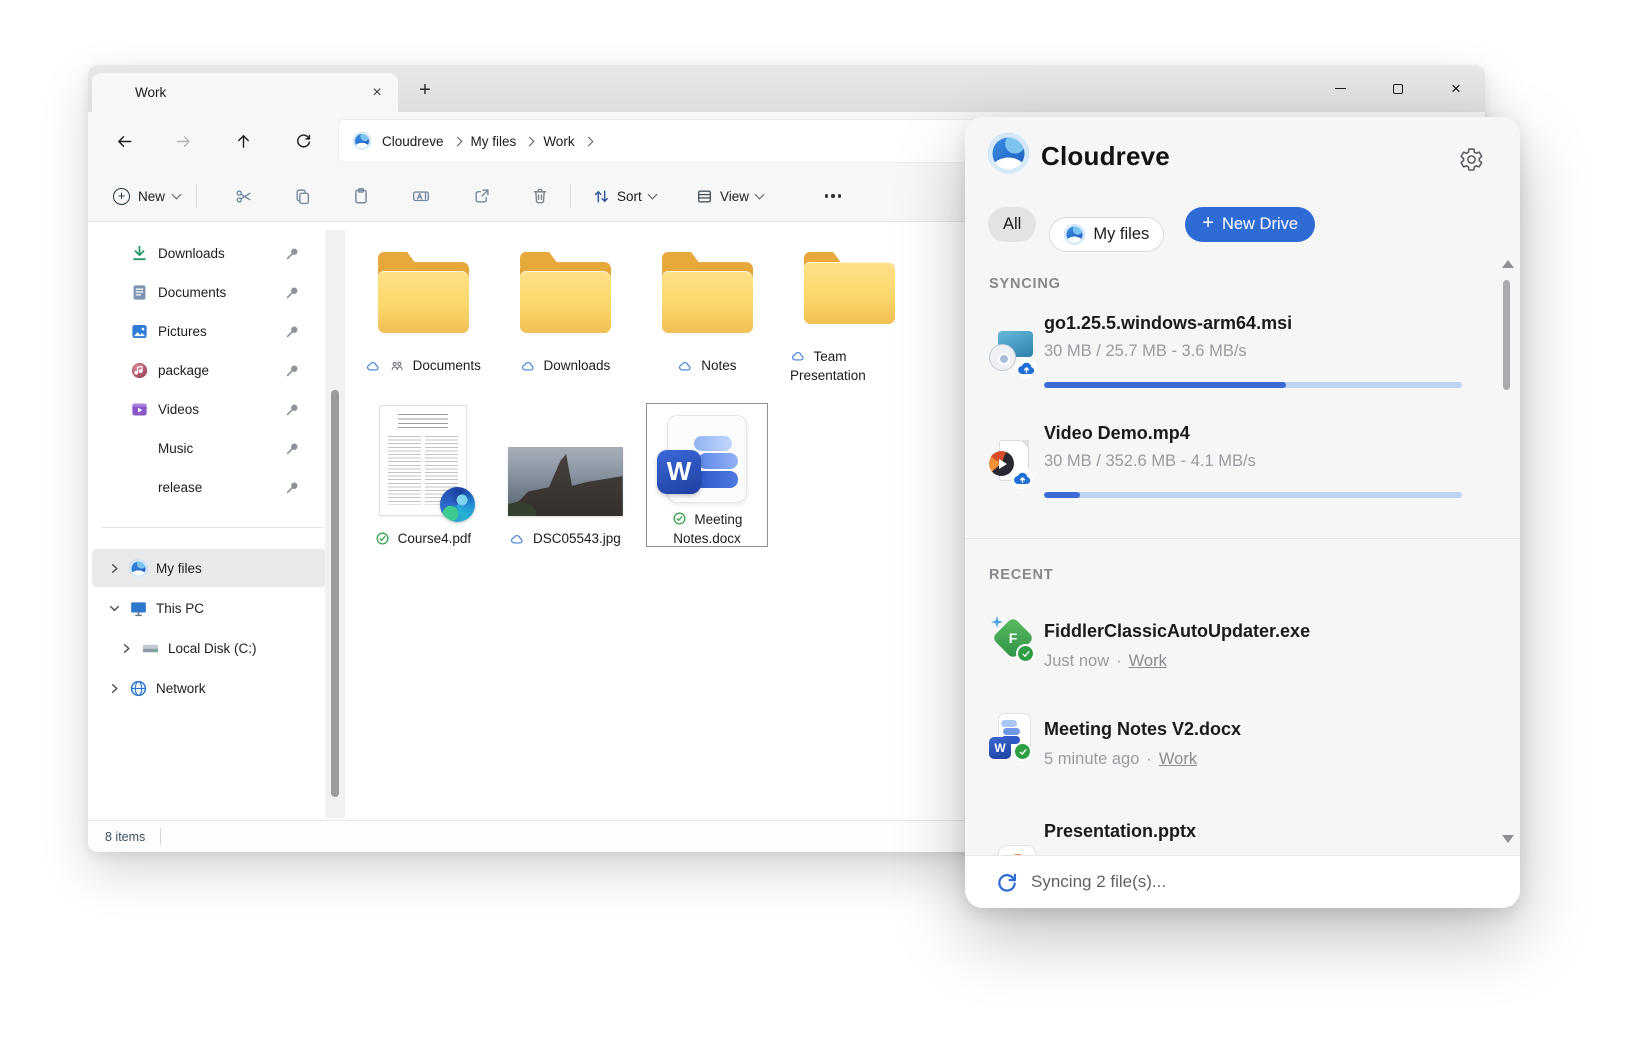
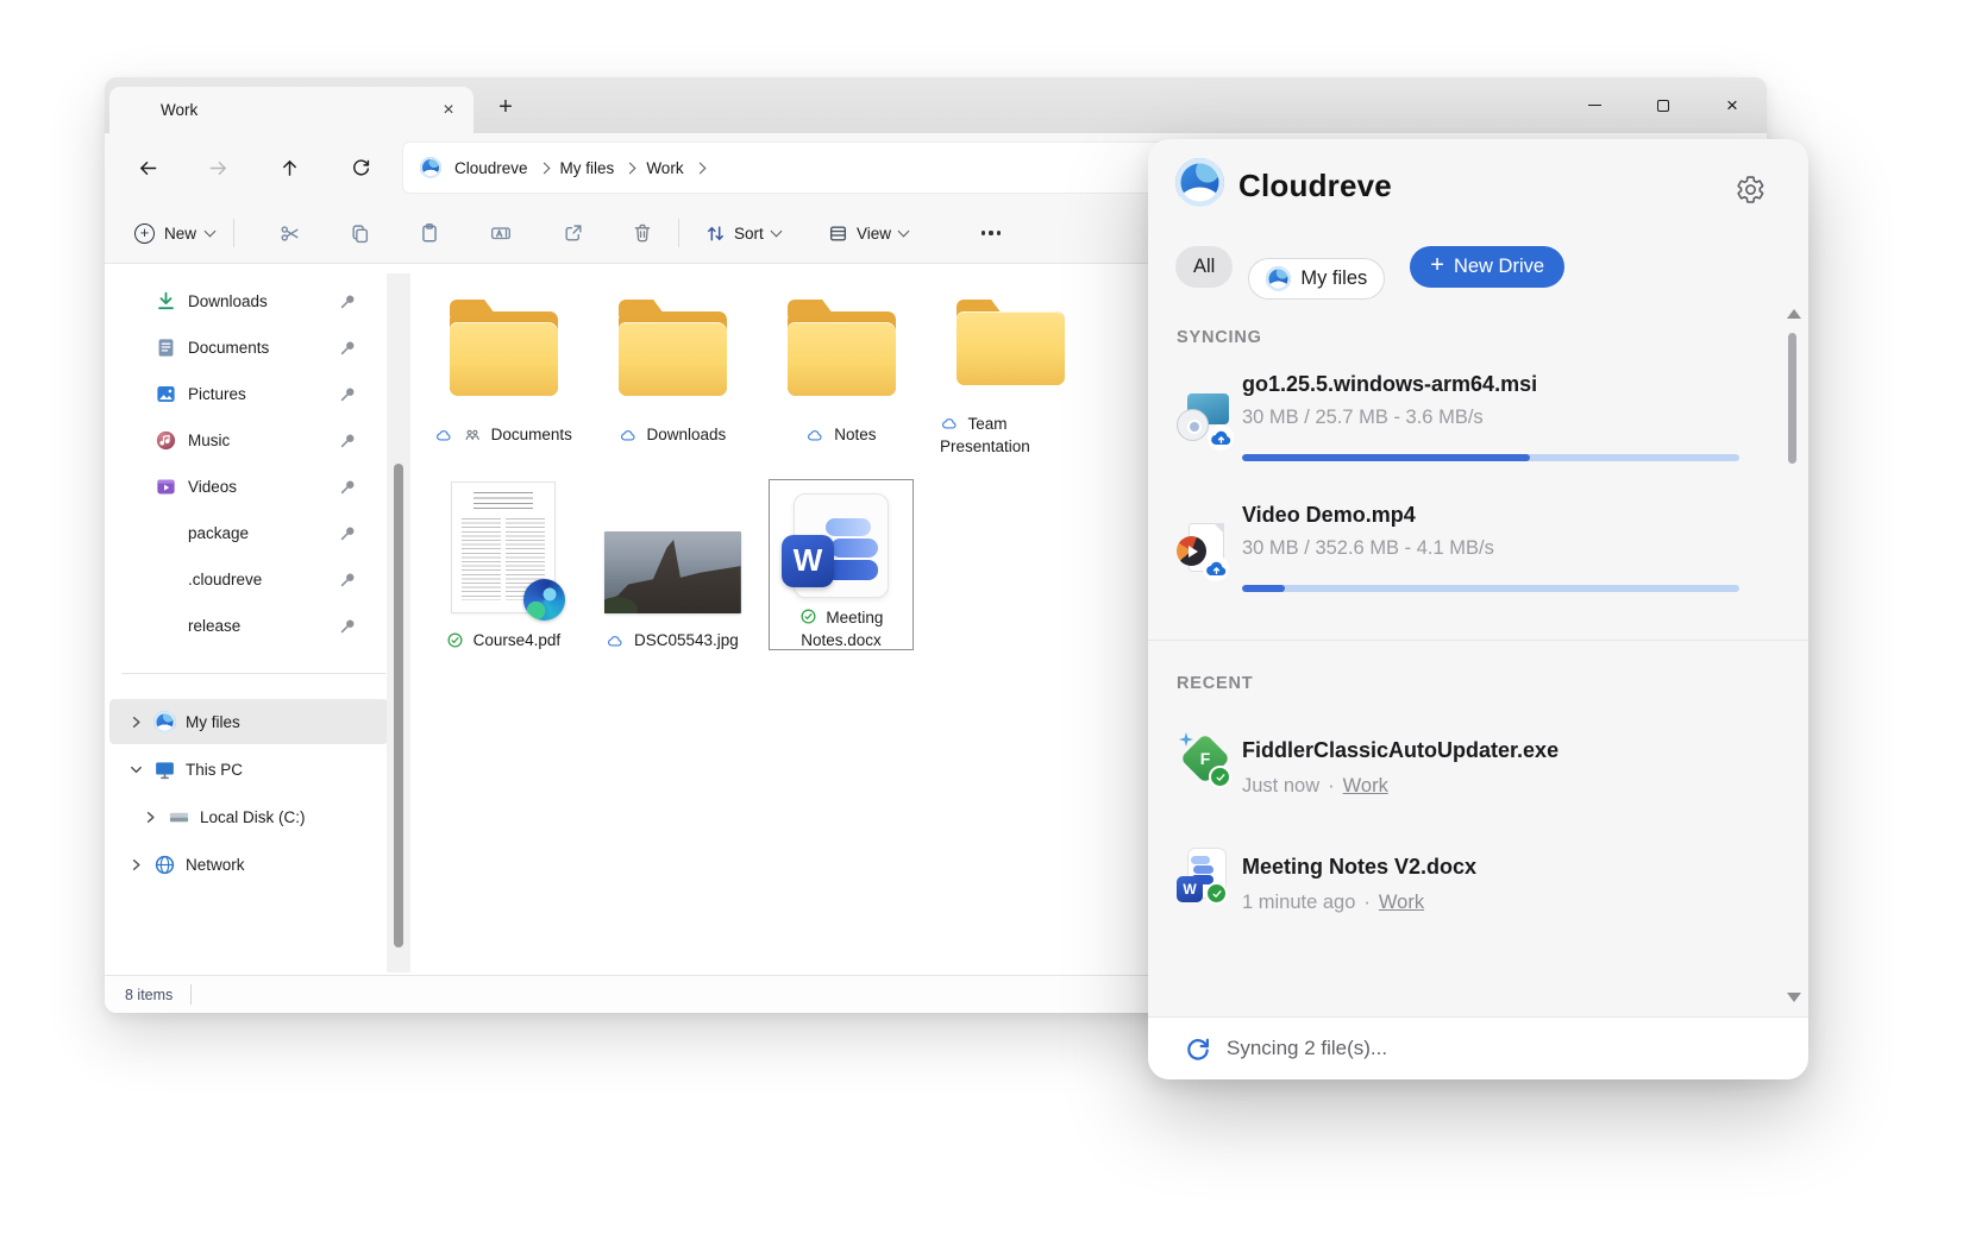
  Work
  ×
  +
  ×
  Cloudreve
  My files
  Work
  +
  New
  Sort
  View
  Downloads
  Documents
  Pictures
- package
+ Music
  Videos
- Music
+ package
+ .cloudreve
  release
  My files
  This PC
  Local Disk (C:)
  Network
  Documents
  Downloads
  Notes
  Team Presentation
  Course4.pdf
  DSC05543.jpg
  W
  Meeting Notes.docx
  8 items
  Cloudreve
  All
  My files
  +
  New Drive
  SYNCING
  go1.25.5.windows-arm64.msi
  30 MB / 25.7 MB - 3.6 MB/s
  Video Demo.mp4
  30 MB / 352.6 MB - 4.1 MB/s
  RECENT
  F
  FiddlerClassicAutoUpdater.exe
  Just now
  ·
  Work
  W
  Meeting Notes V2.docx
- 5 minute ago
+ 1 minute ago
  ·
  Work
- Presentation.pptx
  Syncing 2 file(s)...
